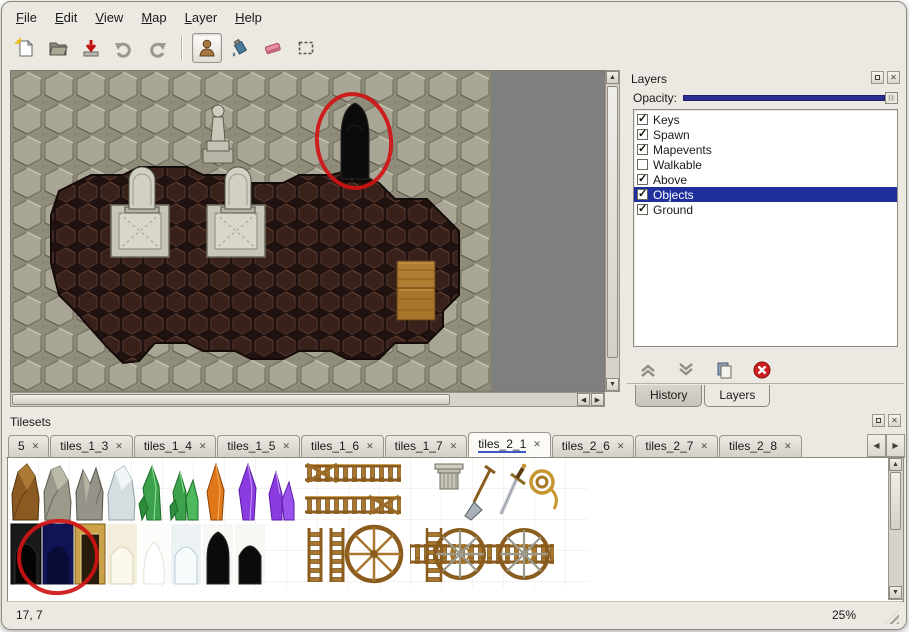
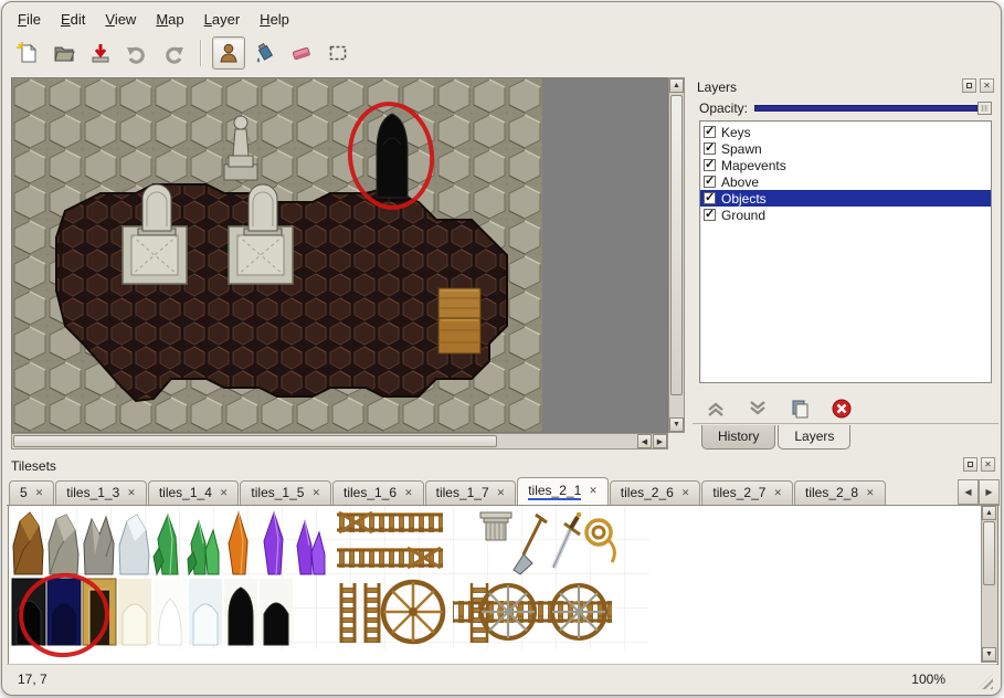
  File
  Edit
  View
  Map
  Layer
  Help
  Layers
  ✕
  Opacity:
  ✓
  Keys
  ✓
  Spawn
  ✓
  Mapevents
- Walkable
  ✓
  Above
  ✓
  Objects
  ✓
  Ground
  History
  Layers
  Tilesets
  ✕
  5
  ✕
  tiles_1_3
  ✕
  tiles_1_4
  ✕
  tiles_1_5
  ✕
  tiles_1_6
  ✕
  tiles_1_7
  ✕
  tiles_2_1
  ✕
  tiles_2_6
  ✕
  tiles_2_7
  ✕
  tiles_2_8
  ✕
  ◀
  ▶
  17, 7
- 25%
+ 100%
